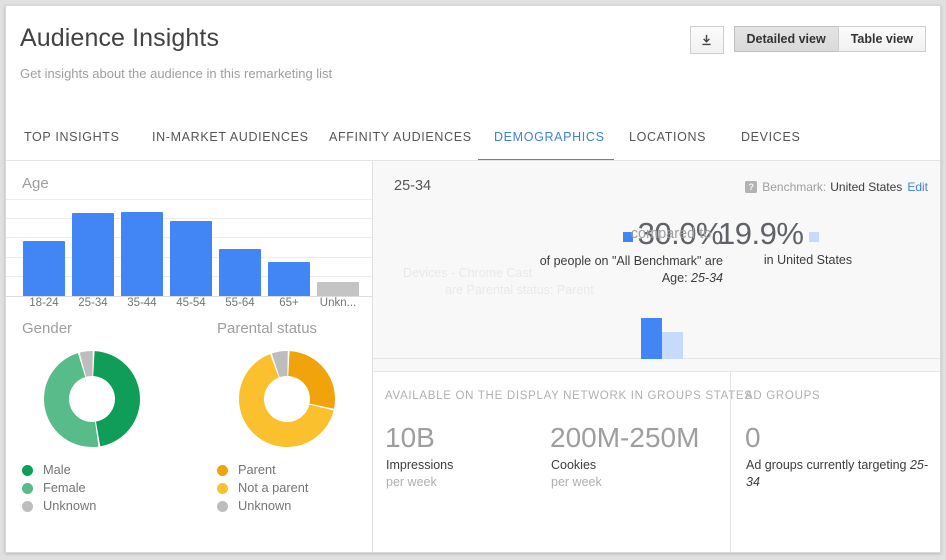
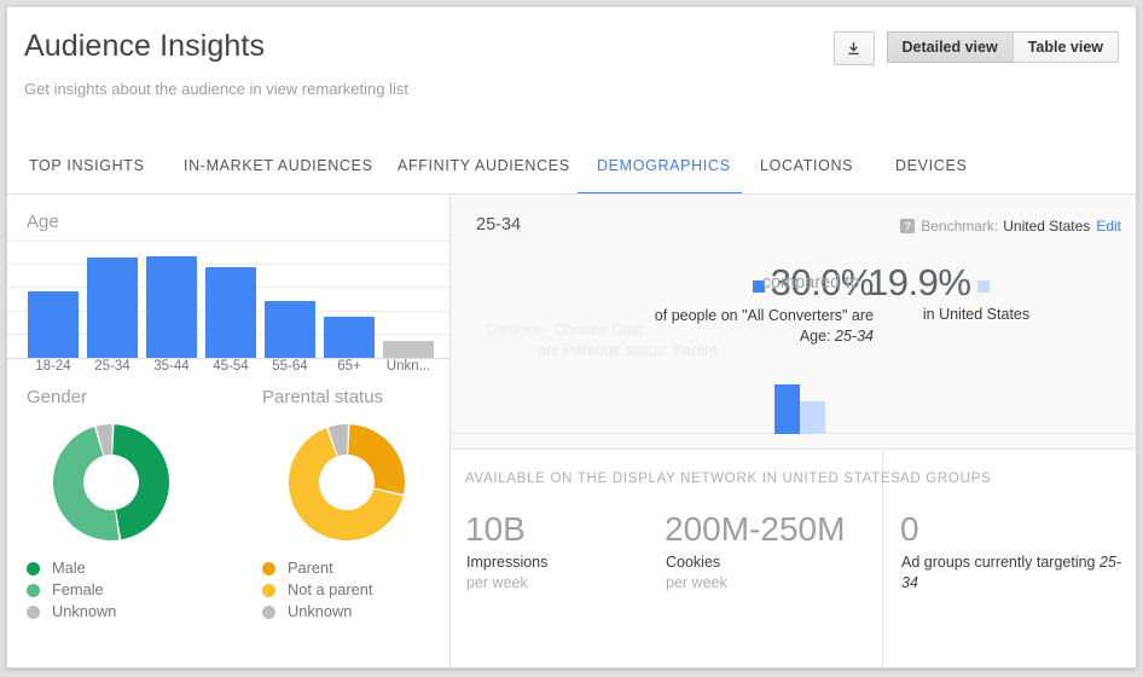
  Audience Insights
- Get insights about the audience in this remarketing list
+ Get insights about the audience in view remarketing list
  Detailed view
  Table view
  TOP INSIGHTS
  IN-MARKET AUDIENCES
  AFFINITY AUDIENCES
  DEMOGRAPHICS
  LOCATIONS
  DEVICES
  Age
  18-24
  25-34
  35-44
  45-54
  55-64
  65+
  Unkn...
  Gender
  Parental status
  Male
  Female
  Unknown
  Parent
  Not a parent
  Unknown
  25-34
  ?
  Benchmark:
  United States
  Edit
  30.0%
- of people on "All Benchmark" are
+ of people on "All Converters" are
  Age: 25-34
  compared to
  19.9%
  in United States
- AVAILABLE ON THE DISPLAY NETWORK IN GROUPS STATES
+ AVAILABLE ON THE DISPLAY NETWORK IN UNITED STATES
  10B
  Impressions
  per week
  200M-250M
  Cookies
  per week
  AD GROUPS
  0
  Ad groups currently targeting 25-34
